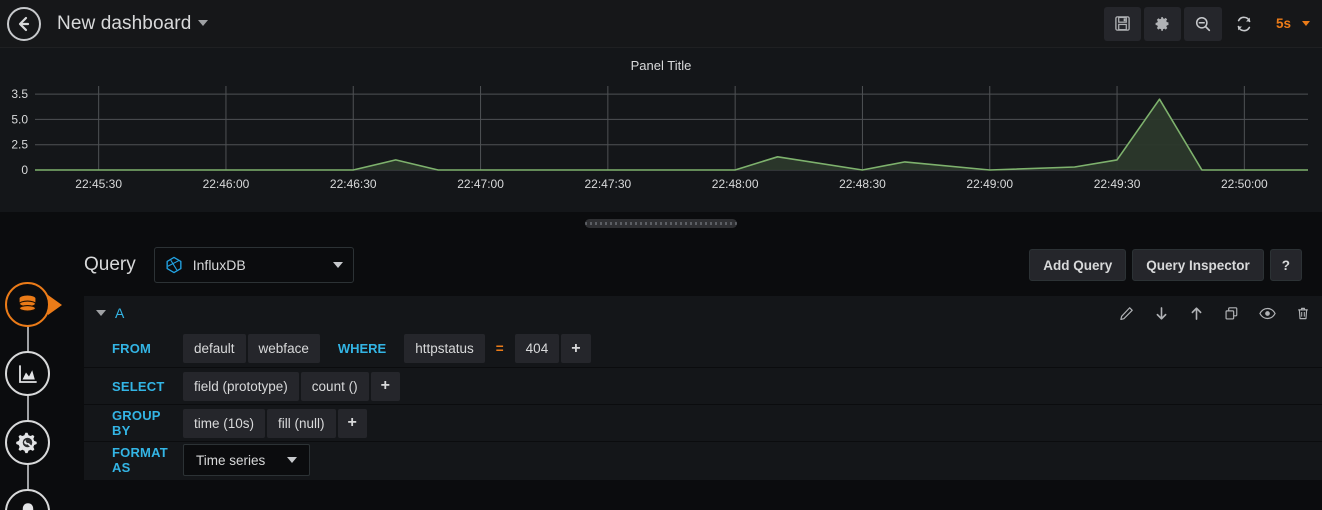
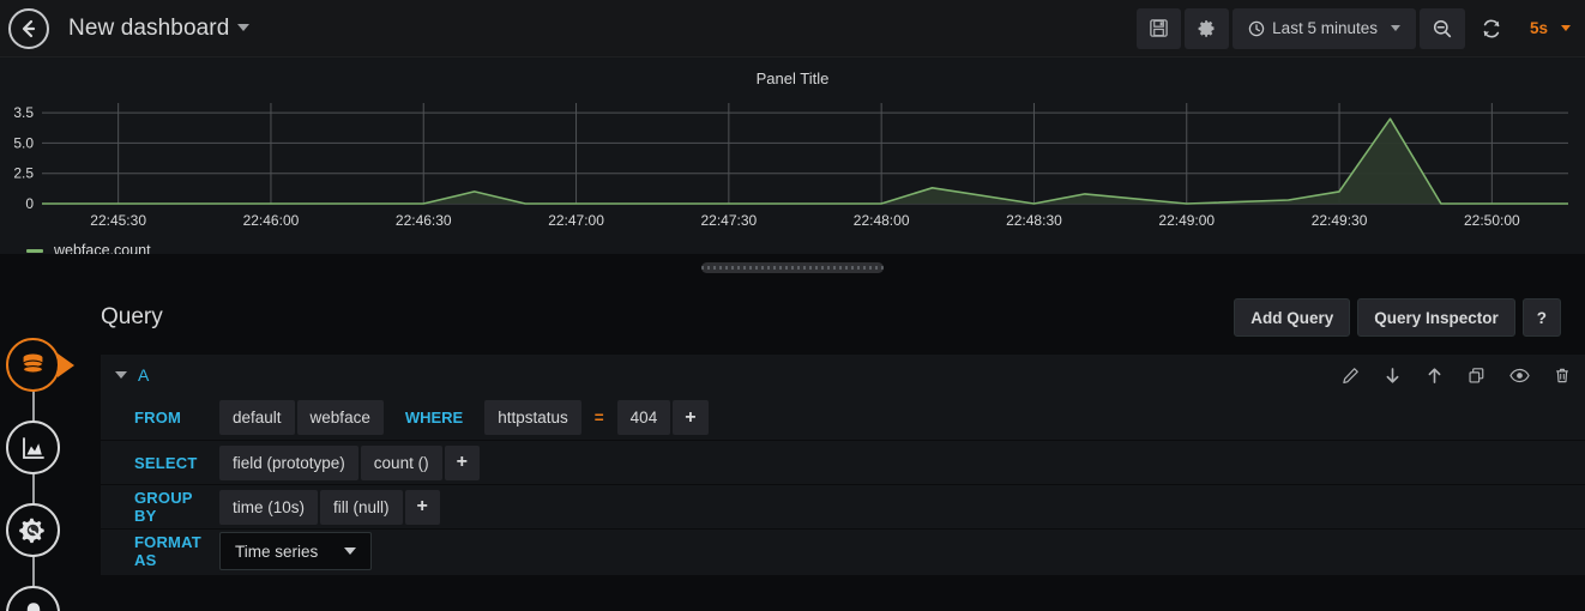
  New dashboard
+ Last 5 minutes
  5s
  Panel Title
  0
  2.5
  5.0
  3.5
  22:45:30
  22:46:00
  22:46:30
  22:47:00
  22:47:30
  22:48:00
  22:48:30
  22:49:00
  22:49:30
  22:50:00
+ webface.count
  Query
- InfluxDB
  Add Query
  Query Inspector
  ?
  A
  FROM
  default
  webface
  WHERE
  httpstatus
  =
  404
  +
  SELECT
  field (prototype)
  count ()
  +
  GROUP BY
  time (10s)
  fill (null)
  +
  FORMAT AS
  Time series
